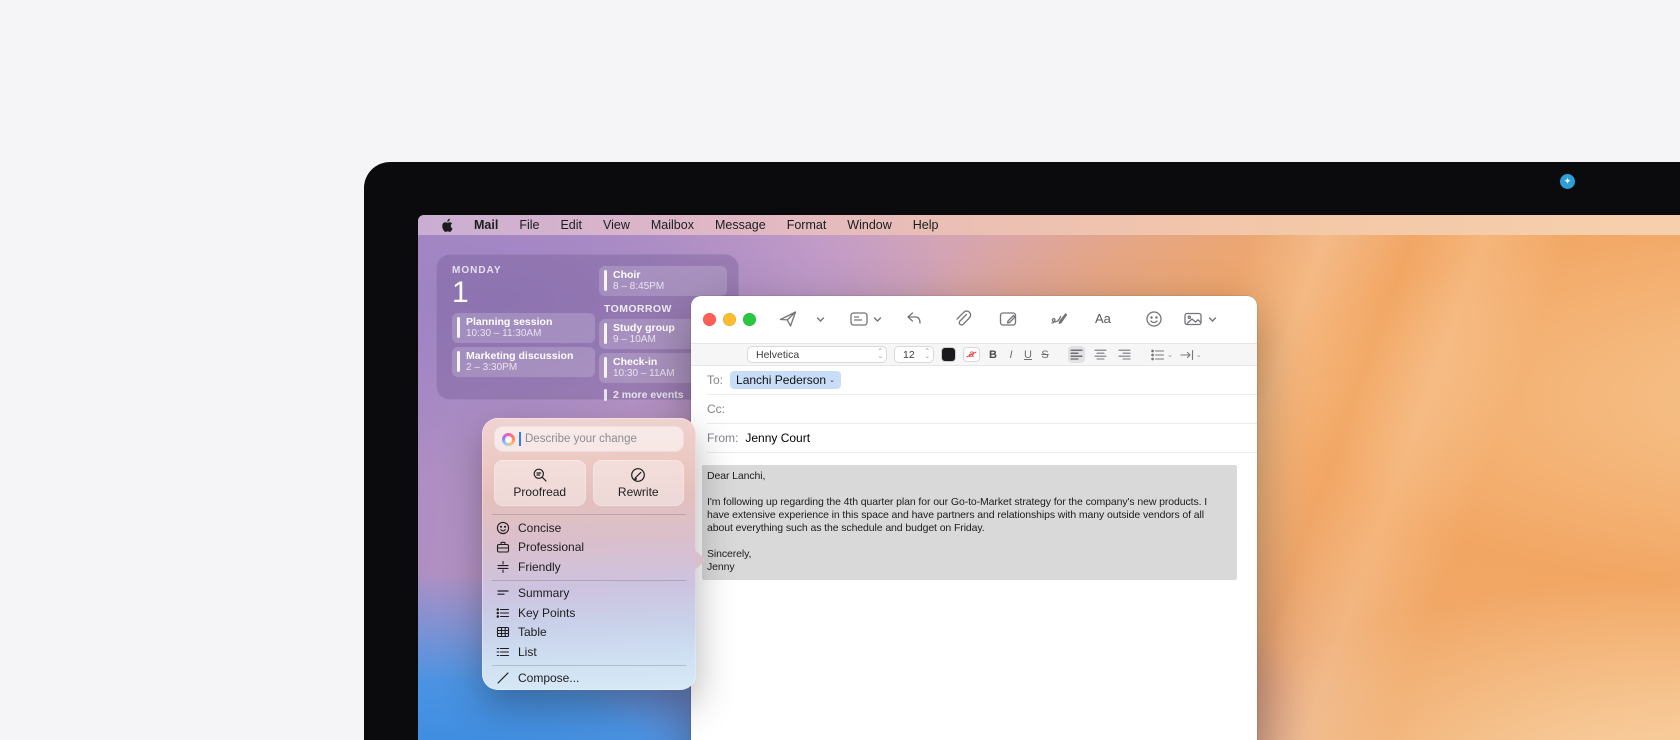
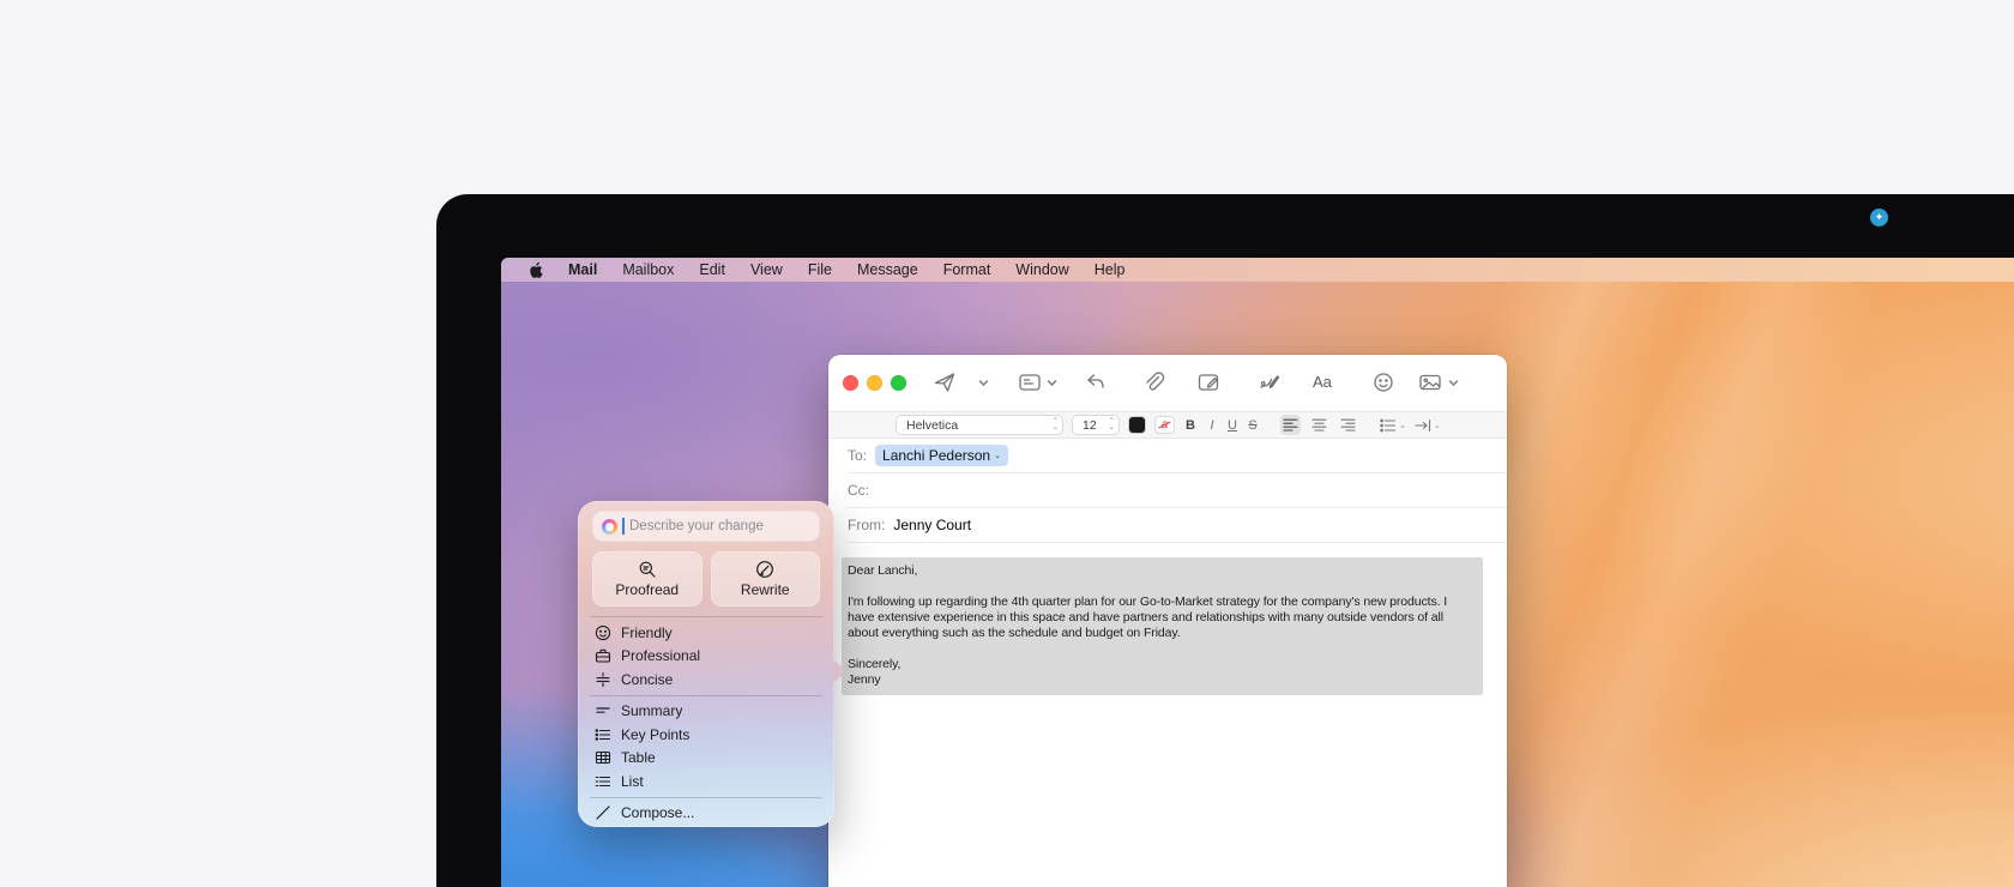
  ✦
  Mail
- File
+ Mailbox
  Edit
  View
- Mailbox
+ File
  Message
  Format
  Window
  Help
- MONDAY
- 1
- Planning session
- 10:30 – 11:30AM
- Marketing discussion
- 2 – 3:30PM
- Choir
- 8 – 8:45PM
- TOMORROW
- Study group
- 9 – 10AM
- Check-in
- 10:30 – 11AM
- 2 more events
  Aa
  Helvetica
  12
  a
  B
  I
  U
  S
  To:
  Lanchi Pederson
  Cc:
  From:
  Jenny Court
  Dear Lanchi,
  I'm following up regarding the 4th quarter plan for our Go-to-Market strategy for the company's new products. I have extensive experience in this space and have partners and relationships with many outside vendors of all about everything such as the schedule and budget on Friday.
  Sincerely,
  Jenny
  Describe your change
  Proofread
  Rewrite
- Concise
+ Friendly
  Professional
- Friendly
+ Concise
  Summary
  Key Points
  Table
  List
  Compose...
